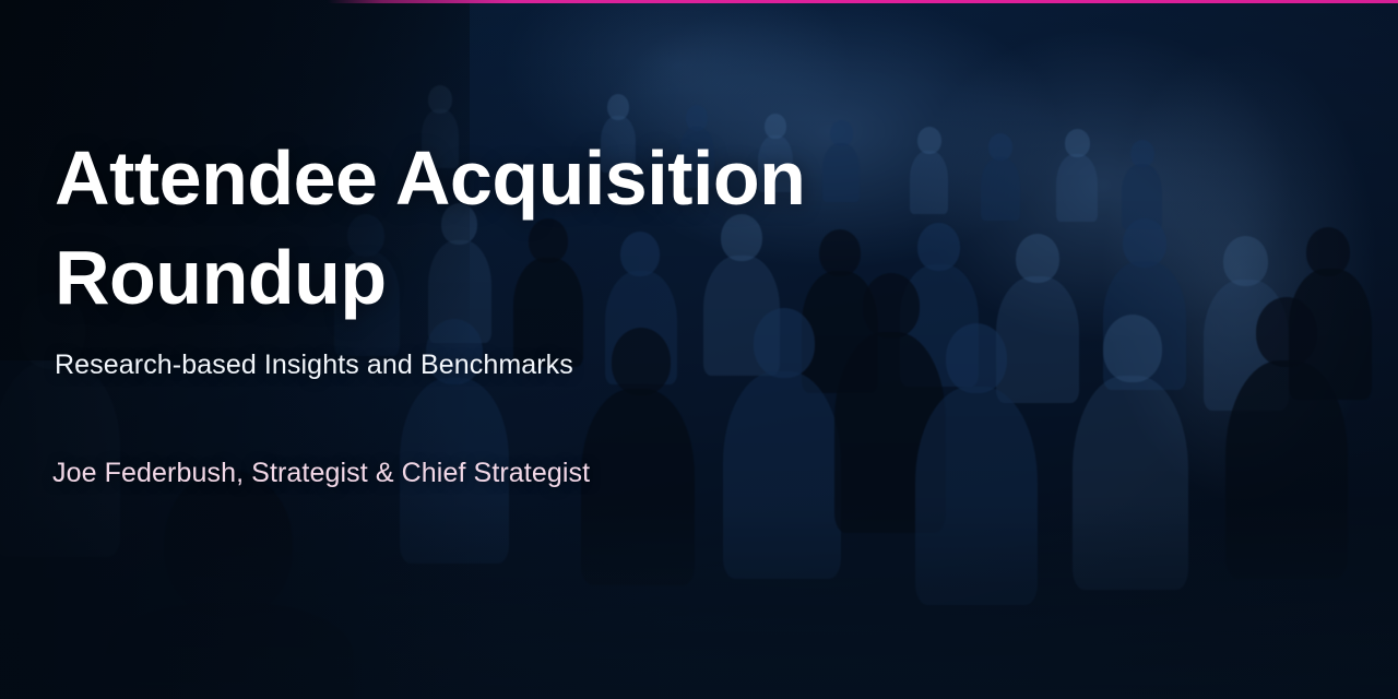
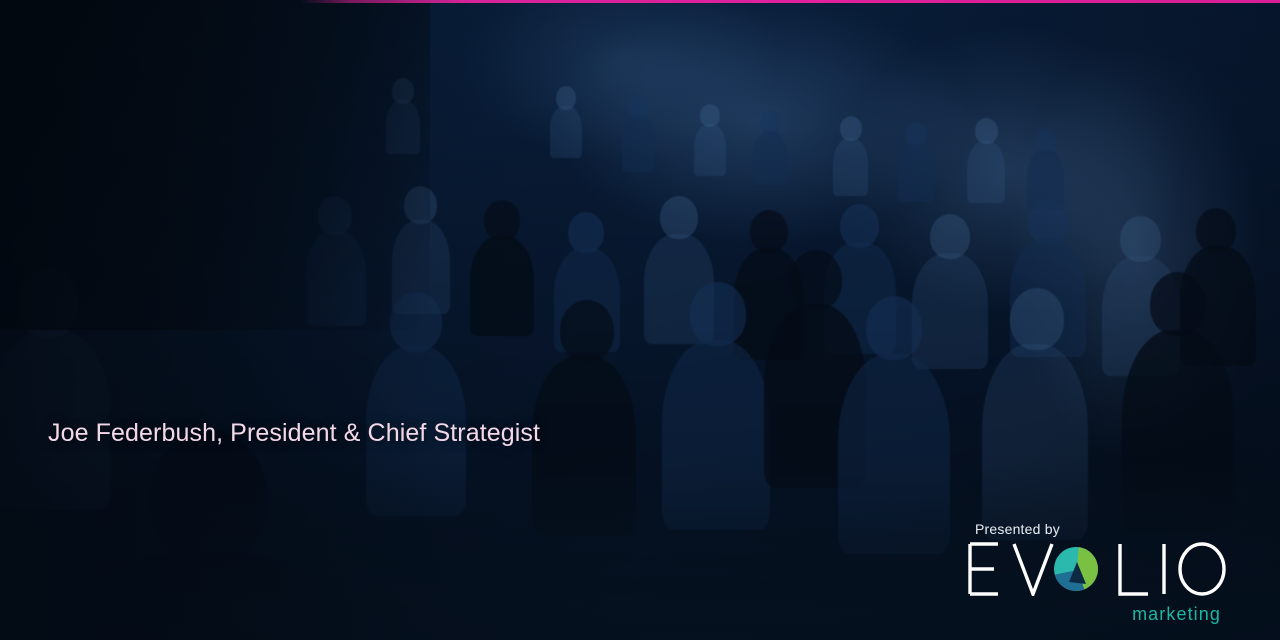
- Attendee Acquisition Roundup
- Research-based Insights and Benchmarks
- Joe Federbush, Strategist & Chief Strategist
+ Joe Federbush, President & Chief Strategist
+ Presented by
+ marketing
